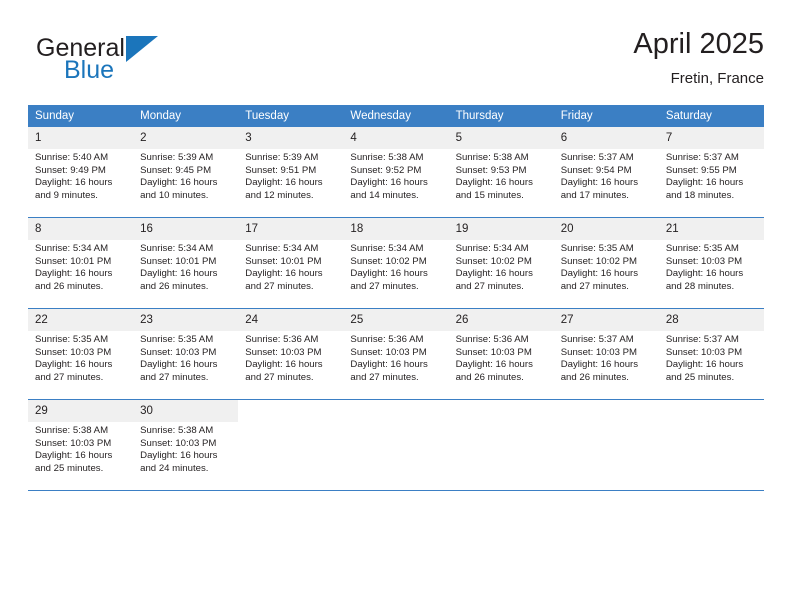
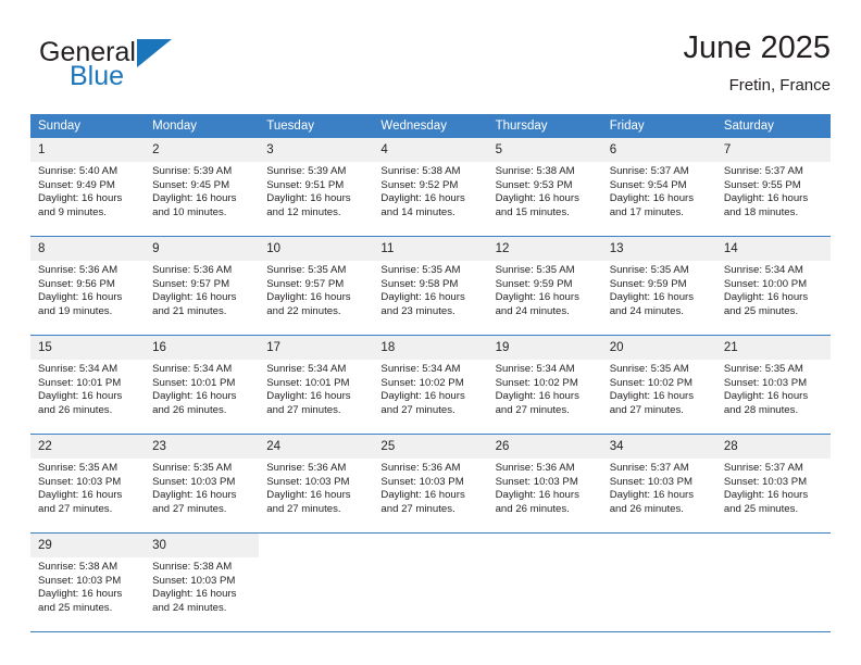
  General
  Blue
- April 2025
+ June 2025
  Fretin, France
  Sunday	Monday	Tuesday	Wednesday	Thursday	Friday	Saturday
  1Sunrise: 5:40 AMSunset: 9:49 PMDaylight: 16 hoursand 9 minutes.	2Sunrise: 5:39 AMSunset: 9:45 PMDaylight: 16 hoursand 10 minutes.	3Sunrise: 5:39 AMSunset: 9:51 PMDaylight: 16 hoursand 12 minutes.	4Sunrise: 5:38 AMSunset: 9:52 PMDaylight: 16 hoursand 14 minutes.	5Sunrise: 5:38 AMSunset: 9:53 PMDaylight: 16 hoursand 15 minutes.	6Sunrise: 5:37 AMSunset: 9:54 PMDaylight: 16 hoursand 17 minutes.	7Sunrise: 5:37 AMSunset: 9:55 PMDaylight: 16 hoursand 18 minutes.
+ 8Sunrise: 5:36 AMSunset: 9:56 PMDaylight: 16 hoursand 19 minutes.	9Sunrise: 5:36 AMSunset: 9:57 PMDaylight: 16 hoursand 21 minutes.	10Sunrise: 5:35 AMSunset: 9:57 PMDaylight: 16 hoursand 22 minutes.	11Sunrise: 5:35 AMSunset: 9:58 PMDaylight: 16 hoursand 23 minutes.	12Sunrise: 5:35 AMSunset: 9:59 PMDaylight: 16 hoursand 24 minutes.	13Sunrise: 5:35 AMSunset: 9:59 PMDaylight: 16 hoursand 24 minutes.	14Sunrise: 5:34 AMSunset: 10:00 PMDaylight: 16 hoursand 25 minutes.
- 8Sunrise: 5:34 AMSunset: 10:01 PMDaylight: 16 hoursand 26 minutes.	16Sunrise: 5:34 AMSunset: 10:01 PMDaylight: 16 hoursand 26 minutes.	17Sunrise: 5:34 AMSunset: 10:01 PMDaylight: 16 hoursand 27 minutes.	18Sunrise: 5:34 AMSunset: 10:02 PMDaylight: 16 hoursand 27 minutes.	19Sunrise: 5:34 AMSunset: 10:02 PMDaylight: 16 hoursand 27 minutes.	20Sunrise: 5:35 AMSunset: 10:02 PMDaylight: 16 hoursand 27 minutes.	21Sunrise: 5:35 AMSunset: 10:03 PMDaylight: 16 hoursand 28 minutes.
+ 15Sunrise: 5:34 AMSunset: 10:01 PMDaylight: 16 hoursand 26 minutes.	16Sunrise: 5:34 AMSunset: 10:01 PMDaylight: 16 hoursand 26 minutes.	17Sunrise: 5:34 AMSunset: 10:01 PMDaylight: 16 hoursand 27 minutes.	18Sunrise: 5:34 AMSunset: 10:02 PMDaylight: 16 hoursand 27 minutes.	19Sunrise: 5:34 AMSunset: 10:02 PMDaylight: 16 hoursand 27 minutes.	20Sunrise: 5:35 AMSunset: 10:02 PMDaylight: 16 hoursand 27 minutes.	21Sunrise: 5:35 AMSunset: 10:03 PMDaylight: 16 hoursand 28 minutes.
- 22Sunrise: 5:35 AMSunset: 10:03 PMDaylight: 16 hoursand 27 minutes.	23Sunrise: 5:35 AMSunset: 10:03 PMDaylight: 16 hoursand 27 minutes.	24Sunrise: 5:36 AMSunset: 10:03 PMDaylight: 16 hoursand 27 minutes.	25Sunrise: 5:36 AMSunset: 10:03 PMDaylight: 16 hoursand 27 minutes.	26Sunrise: 5:36 AMSunset: 10:03 PMDaylight: 16 hoursand 26 minutes.	27Sunrise: 5:37 AMSunset: 10:03 PMDaylight: 16 hoursand 26 minutes.	28Sunrise: 5:37 AMSunset: 10:03 PMDaylight: 16 hoursand 25 minutes.
+ 22Sunrise: 5:35 AMSunset: 10:03 PMDaylight: 16 hoursand 27 minutes.	23Sunrise: 5:35 AMSunset: 10:03 PMDaylight: 16 hoursand 27 minutes.	24Sunrise: 5:36 AMSunset: 10:03 PMDaylight: 16 hoursand 27 minutes.	25Sunrise: 5:36 AMSunset: 10:03 PMDaylight: 16 hoursand 27 minutes.	26Sunrise: 5:36 AMSunset: 10:03 PMDaylight: 16 hoursand 26 minutes.	34Sunrise: 5:37 AMSunset: 10:03 PMDaylight: 16 hoursand 26 minutes.	28Sunrise: 5:37 AMSunset: 10:03 PMDaylight: 16 hoursand 25 minutes.
  29Sunrise: 5:38 AMSunset: 10:03 PMDaylight: 16 hoursand 25 minutes.	30Sunrise: 5:38 AMSunset: 10:03 PMDaylight: 16 hoursand 24 minutes.
